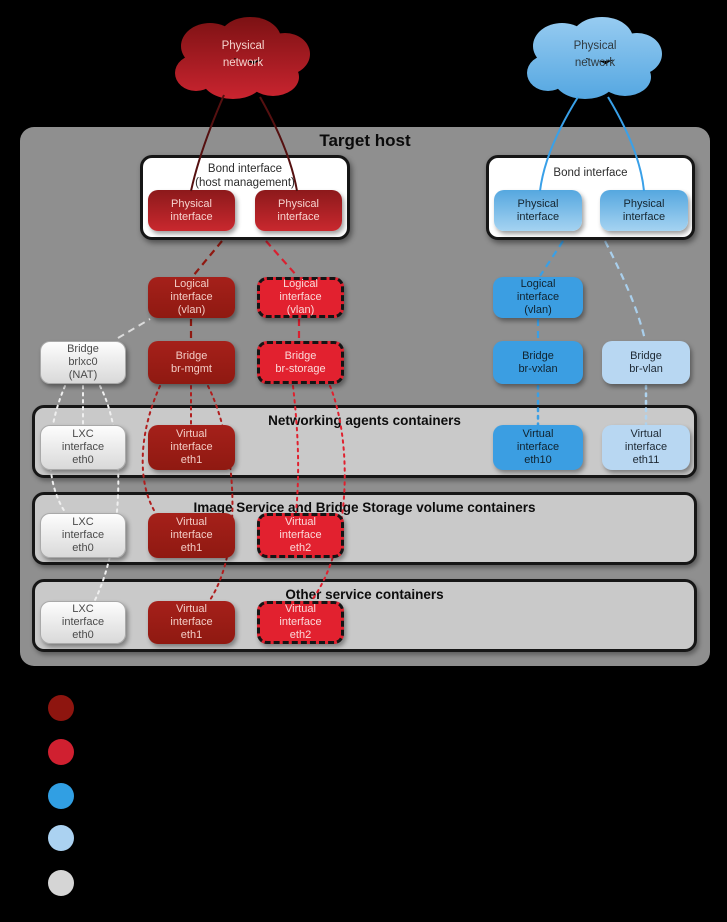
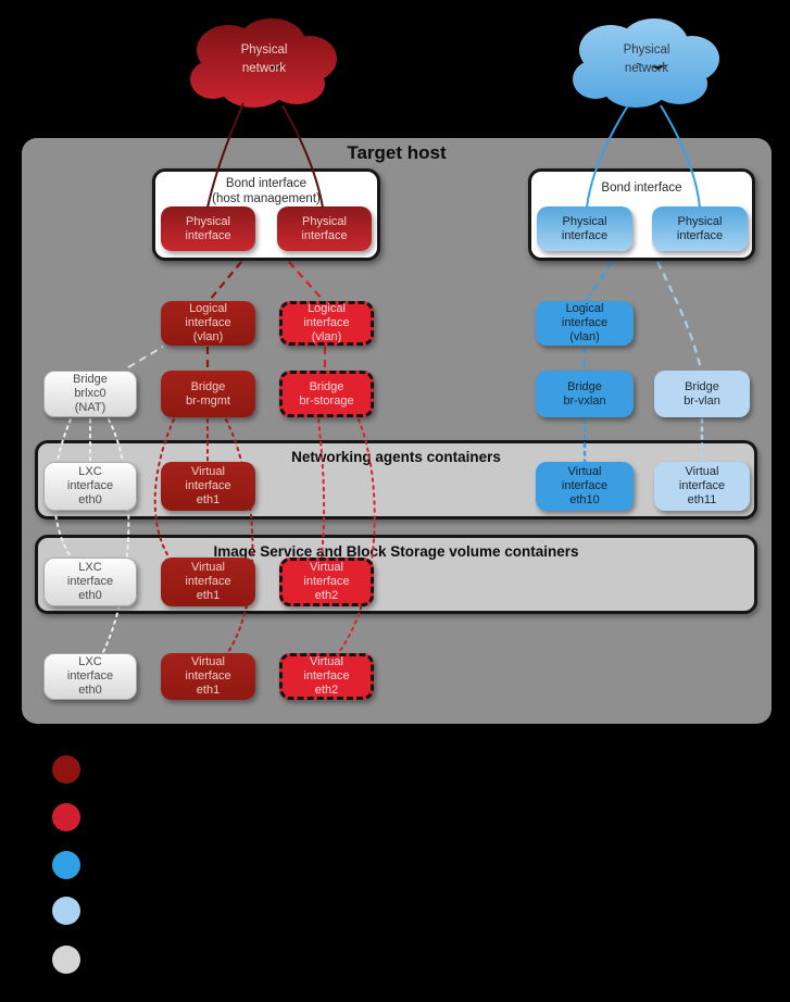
  Target host
  Networking agents containers
- Image Service and Bridge Storage volume containers
+ Image Service and Block Storage volume containers
- Other service containers
  Physical
  network
  Physical
  network
  Bond interface
  (host management)
  Physical
  interface
  Physical
  interface
  Bond interface
  Physical
  interface
  Physical
  interface
  Logical
  interface
  (vlan)
  Logical
  interface
  (vlan)
  Logical
  interface
  (vlan)
  Bridge
  brlxc0
  (NAT)
  Bridge
  br-mgmt
  Bridge
  br-storage
  Bridge
  br-vxlan
  Bridge
  br-vlan
  LXC
  interface
  eth0
  Virtual
  interface
  eth1
  Virtual
  interface
  eth10
  Virtual
  interface
  eth11
  LXC
  interface
  eth0
  Virtual
  interface
  eth1
  Virtual
  interface
  eth2
  LXC
  interface
  eth0
  Virtual
  interface
  eth1
  Virtual
  interface
  eth2
